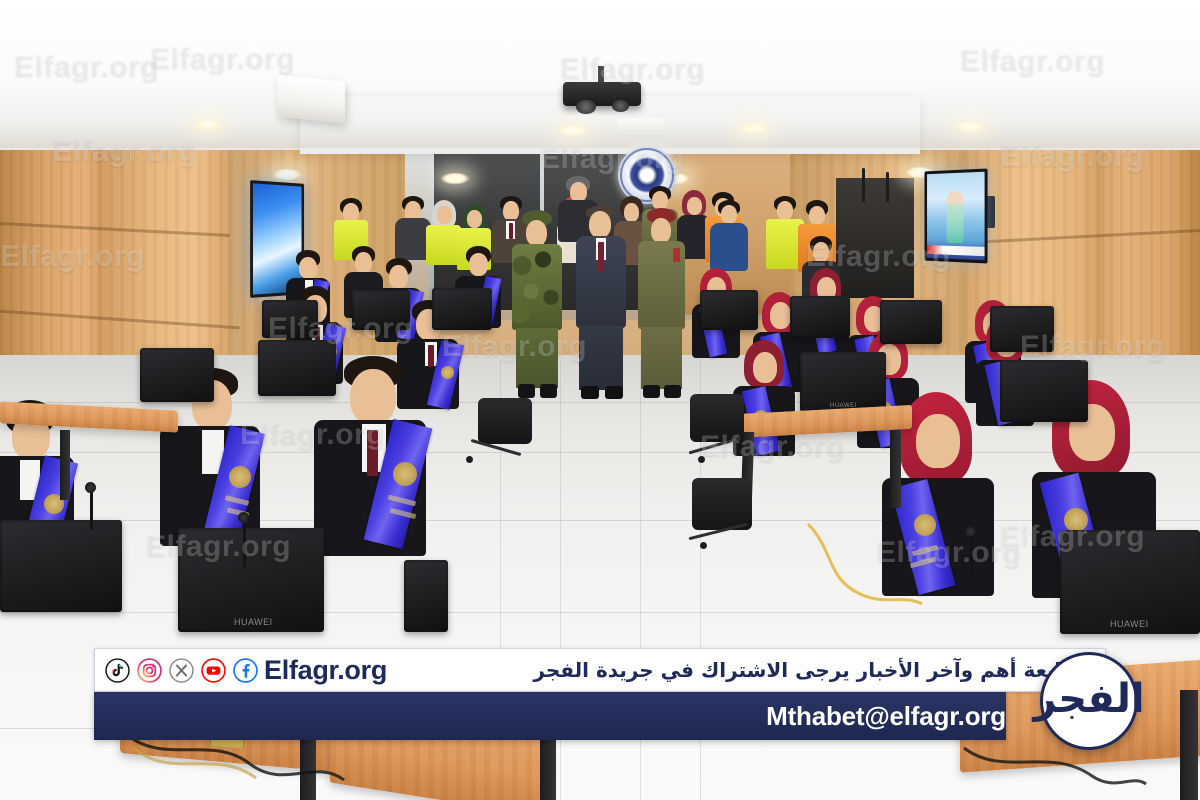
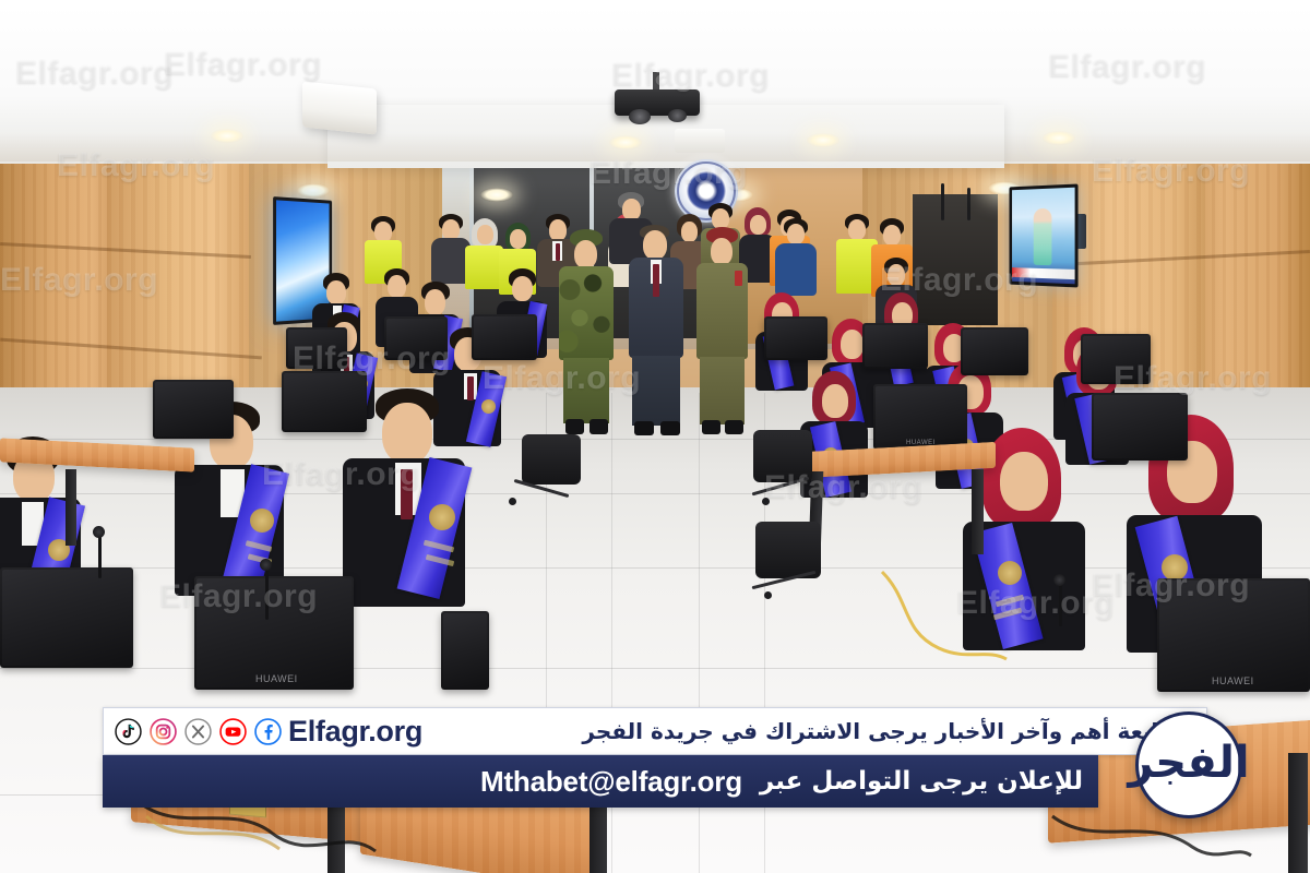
  HUAWEI
  HUAWEI
  Elfagr.org
  Elfagr.org
  Elfagr.org
  Elfagr.org
  Elfagr.org
  Elfagr.org
  Elfagr.org
  Elfagr.org
  Elfagr.org
  Elfagr.org
  Elfagr.org
  Elfagr.org
  Elfagr.org
  Elfagr.org
  Elfagr.org
  Elfagr.org
  Elfagr.org
  عة أهم وآخر الأخبار يرجى الاشتراك في جريدة الفجر
  Mthabet@elfagr.org
+ للإعلان يرجى التواصل عبر
  الفجر
